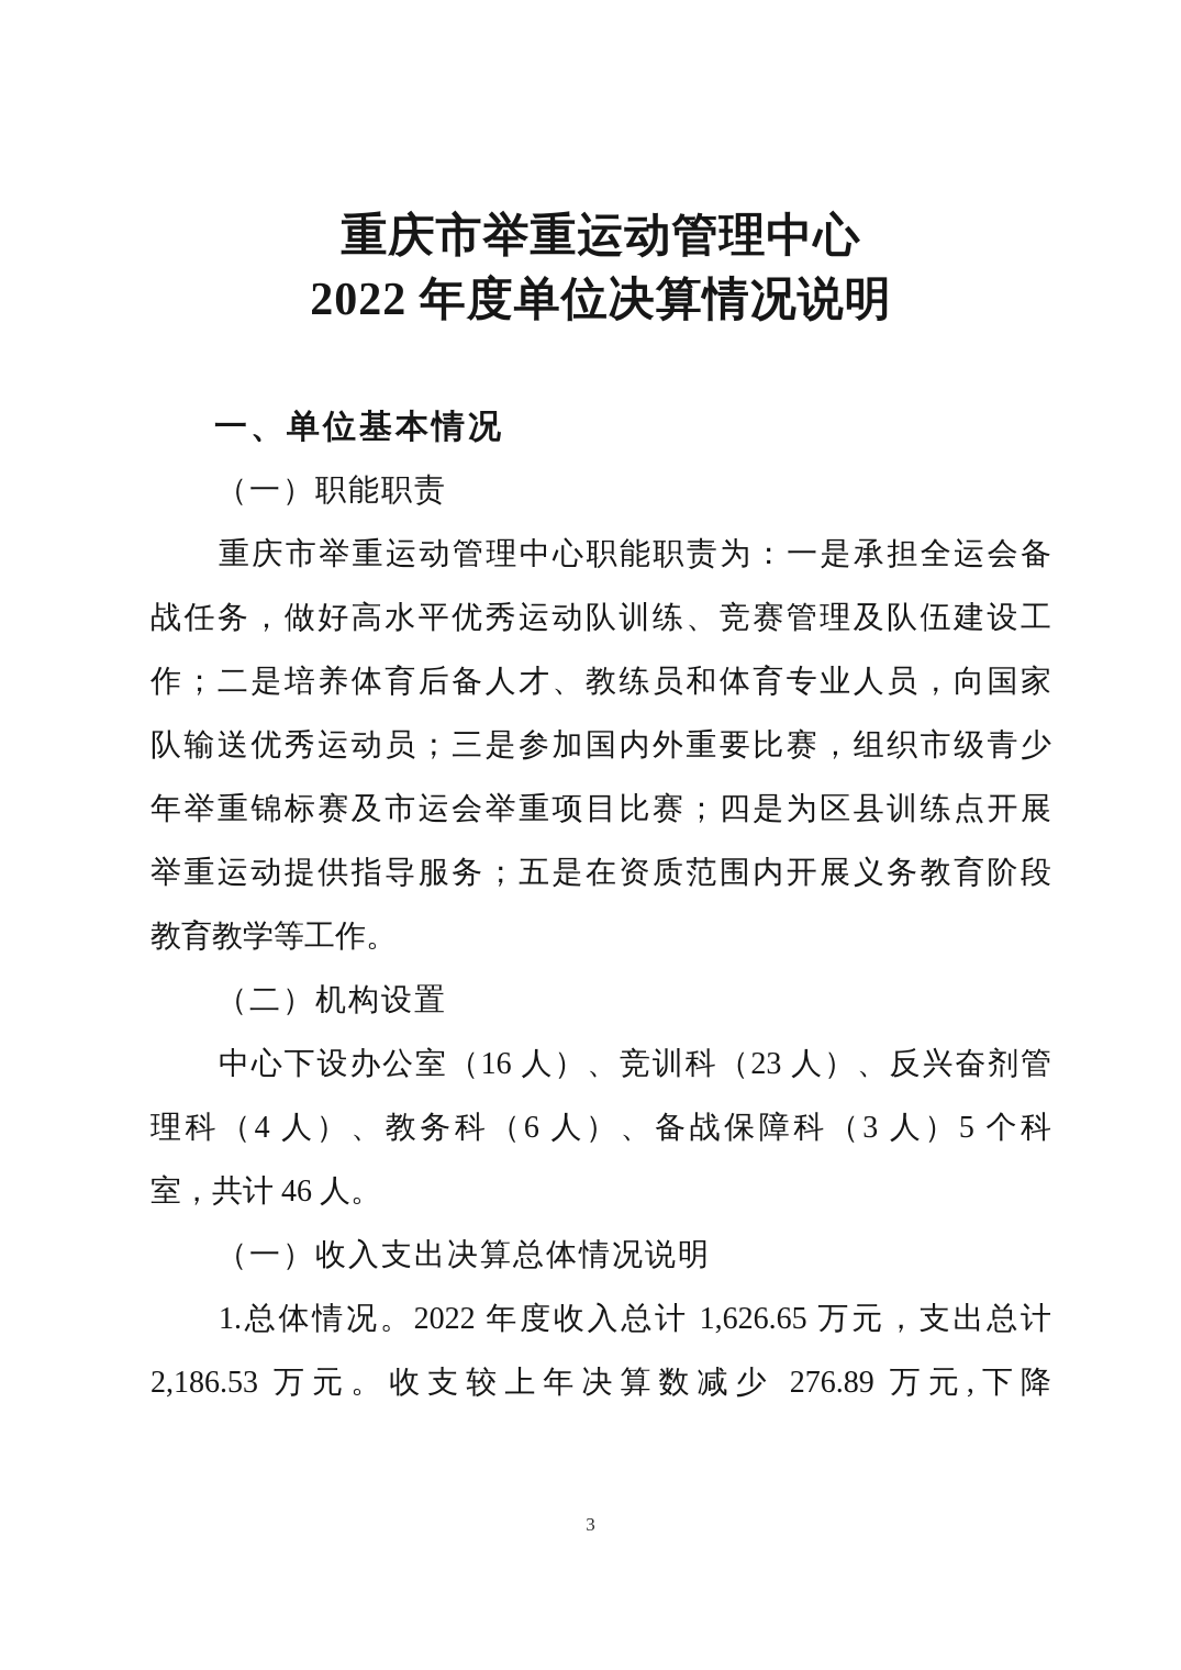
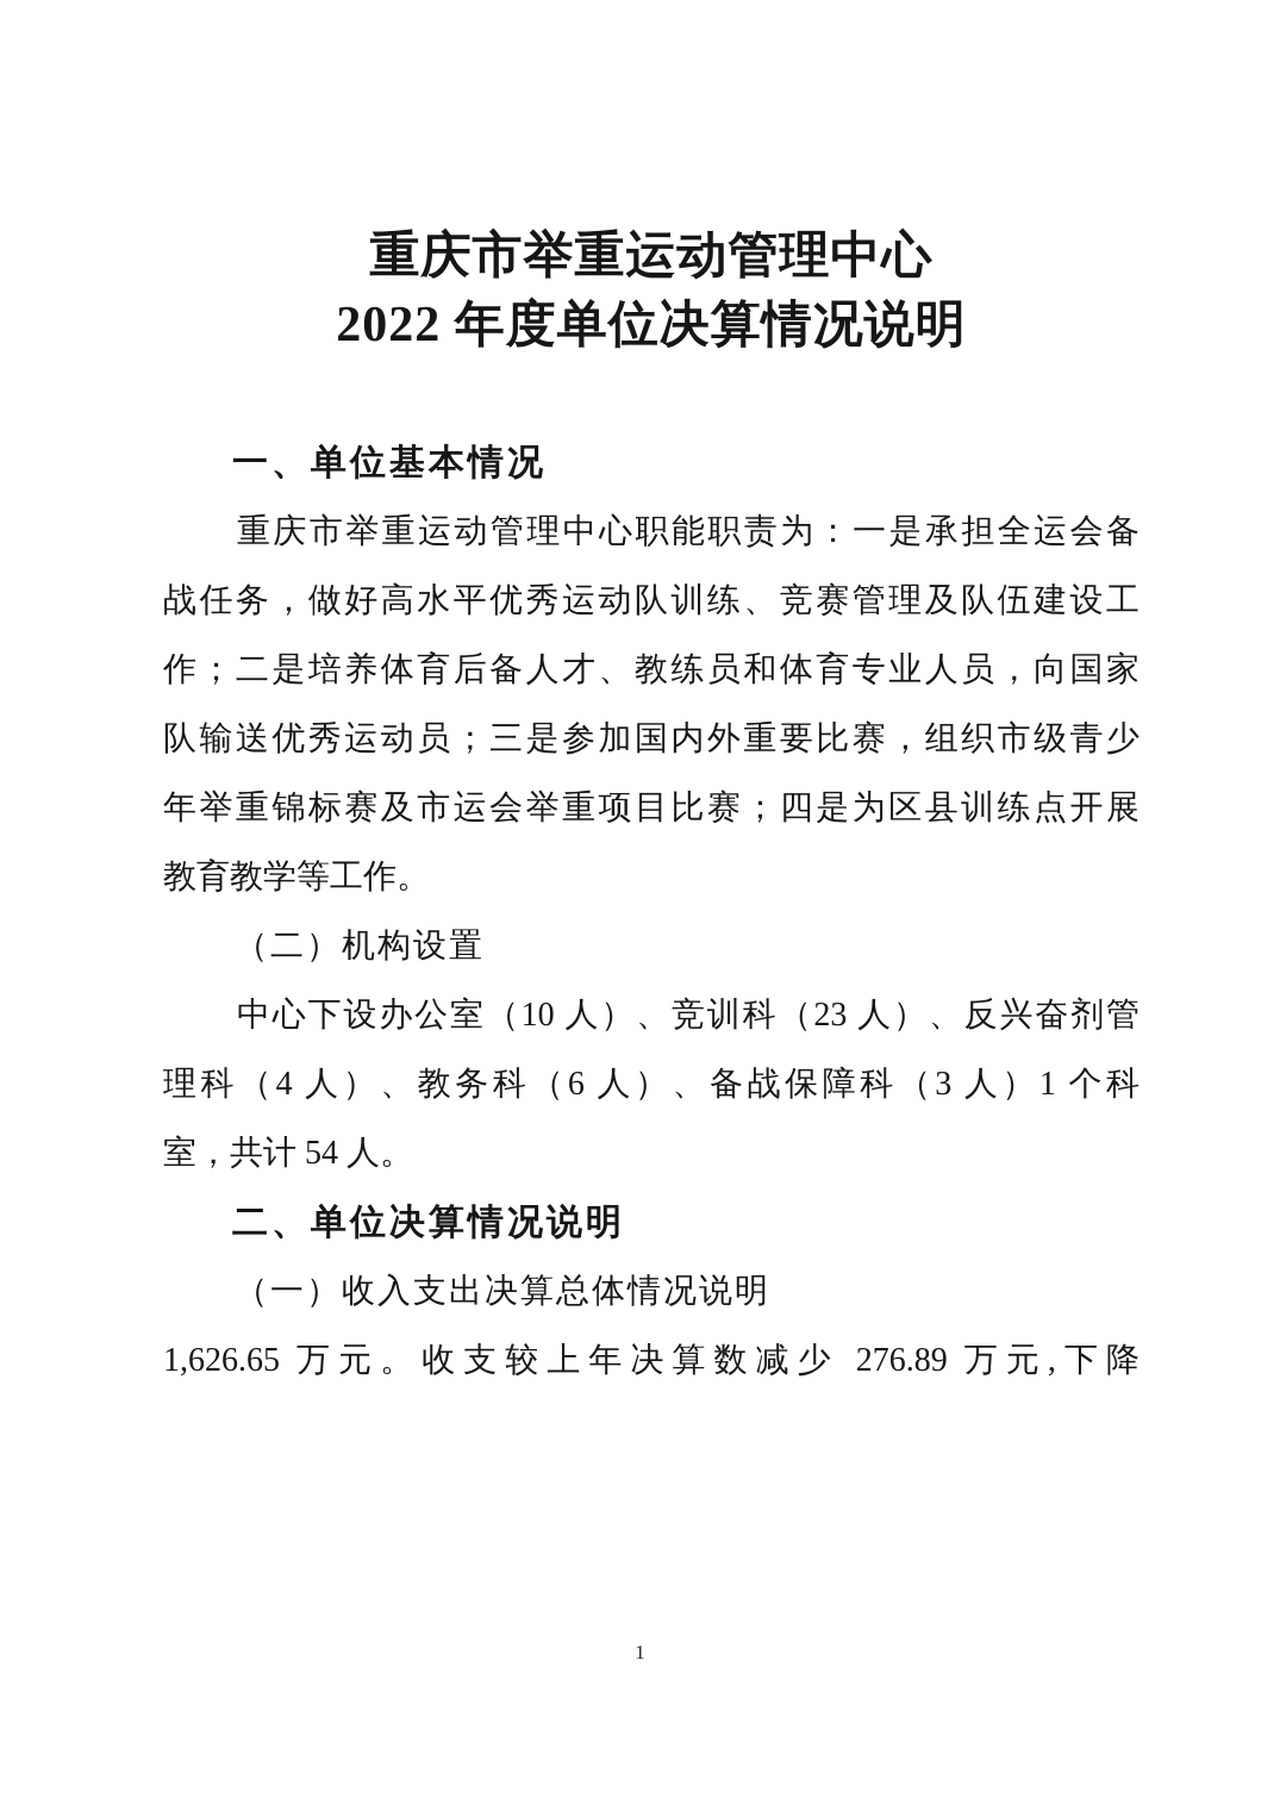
  重庆市举重运动管理中心
  2022 年度单位决算情况说明
  一、单位基本情况
- （一）职能职责
  重庆市举重运动管理中心职能职责为：一是承担全运会备
  战任务，做好高水平优秀运动队训练、竞赛管理及队伍建设工
  作；二是培养体育后备人才、教练员和体育专业人员，向国家
  队输送优秀运动员；三是参加国内外重要比赛，组织市级青少
  年举重锦标赛及市运会举重项目比赛；四是为区县训练点开展
- 举重运动提供指导服务；五是在资质范围内开展义务教育阶段
  教育教学等工作。
  （二）机构设置
- 中心下设办公室（16 人）、竞训科（23 人）、反兴奋剂管
+ 中心下设办公室（10 人）、竞训科（23 人）、反兴奋剂管
- 理科（4 人）、教务科（6 人）、备战保障科（3 人）5 个科
+ 理科（4 人）、教务科（6 人）、备战保障科（3 人）1 个科
- 室，共计 46 人。
+ 室，共计 54 人。
+ 二、单位决算情况说明
  （一）收入支出决算总体情况说明
- 1.总体情况。2022 年度收入总计 1,626.65 万元，支出总计
- 2,186.53 万元。收支较上年决算数减少 276.89 万元,下降
+ 1,626.65 万元。收支较上年决算数减少 276.89 万元,下降
- 3
+ 1
